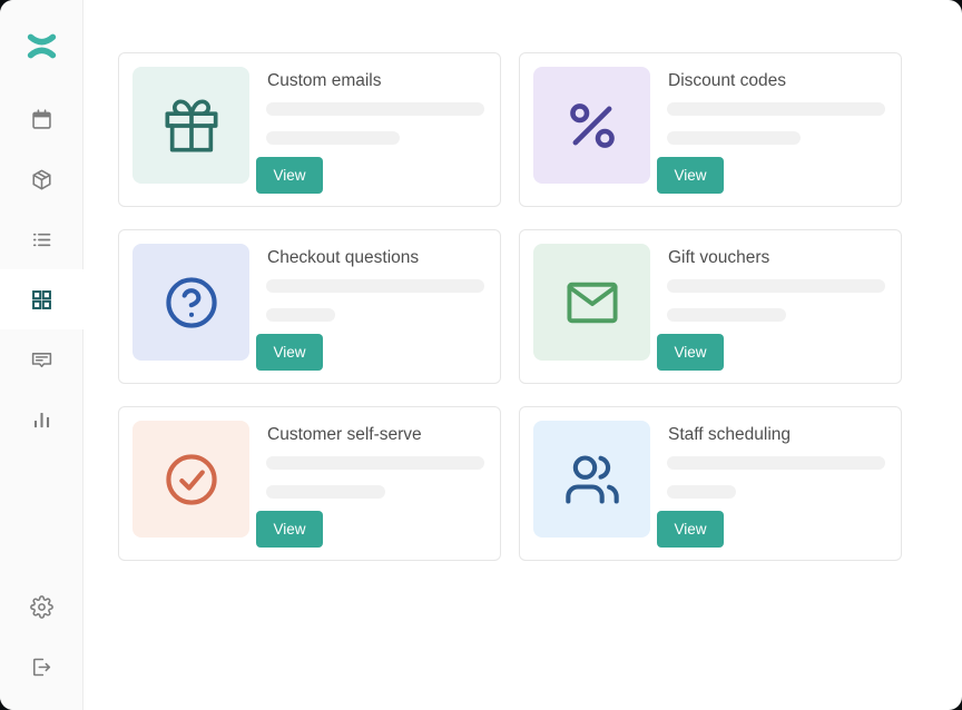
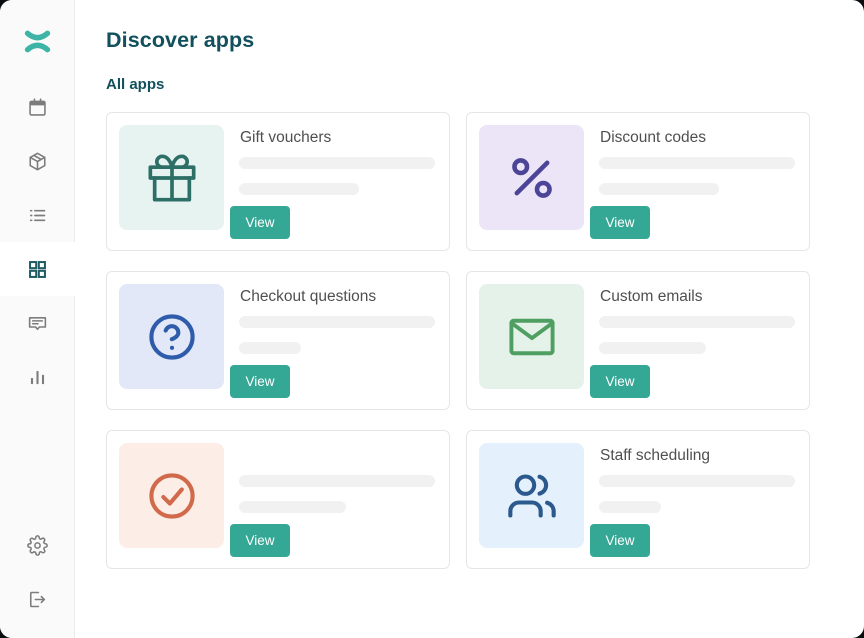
+ Discover apps
+ All apps
- Custom emails
+ Gift vouchers
  View
  Discount codes
  View
  Checkout questions
  View
- Gift vouchers
+ Custom emails
  View
- Customer self-serve
  View
  Staff scheduling
  View
